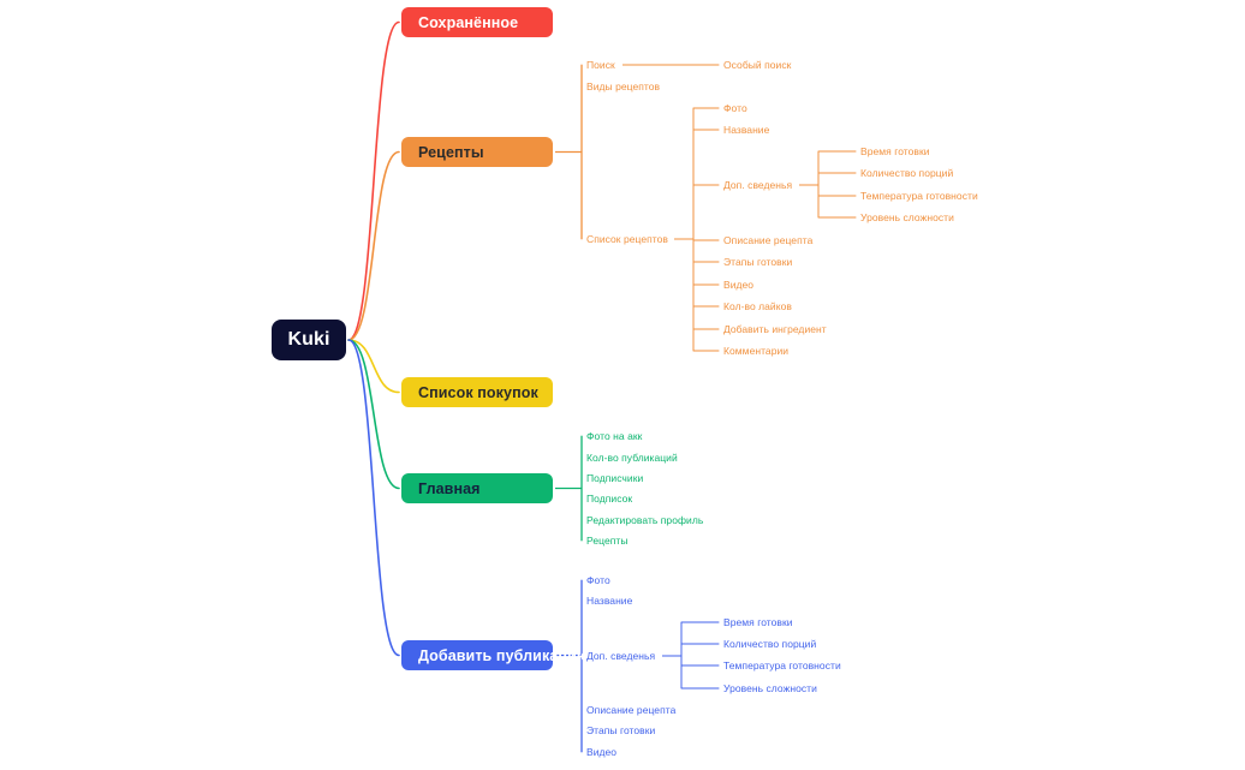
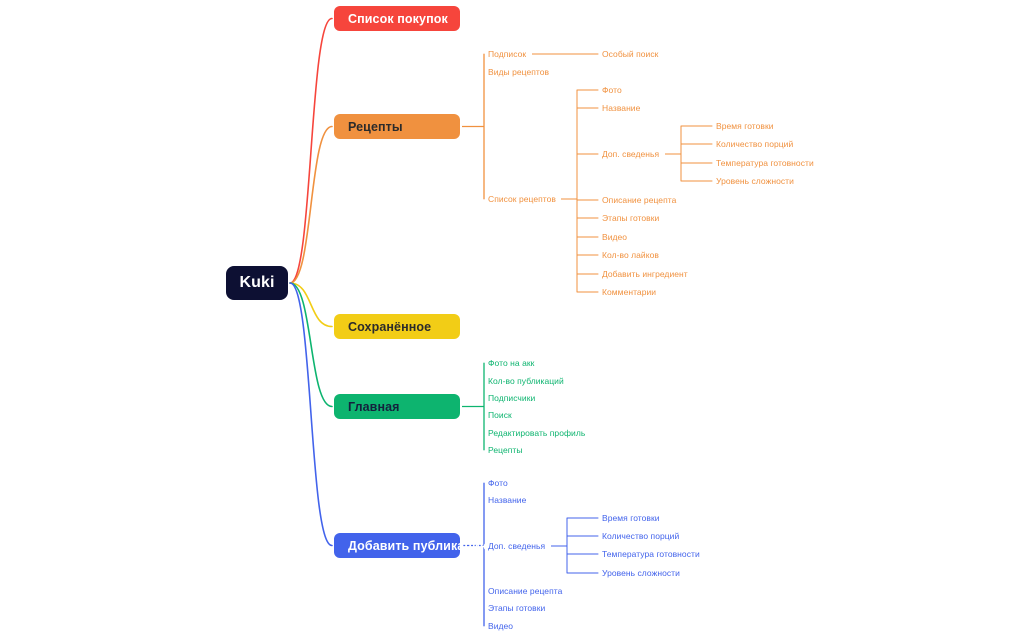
  Kuki
- Сохранённое
+ Список покупок
  Рецепты
- Поиск
+ Подписок
  Особый поиск
  Виды рецептов
  Список рецептов
  Фото
  Название
  Доп. сведенья
  Время готовки
  Количество порций
  Температура готовности
  Уровень сложности
  Описание рецепта
  Этапы готовки
  Видео
  Кол-во лайков
  Добавить ингредиент
  Комментарии
- Список покупок
+ Сохранённое
  Главная
  Фото на акк
  Кол-во публикаций
  Подписчики
- Подписок
+ Поиск
  Редактировать профиль
  Рецепты
  Добавить публикацию
  Фото
  Название
  Доп. сведенья
  Время готовки
  Количество порций
  Температура готовности
  Уровень сложности
  Описание рецепта
  Этапы готовки
  Видео
